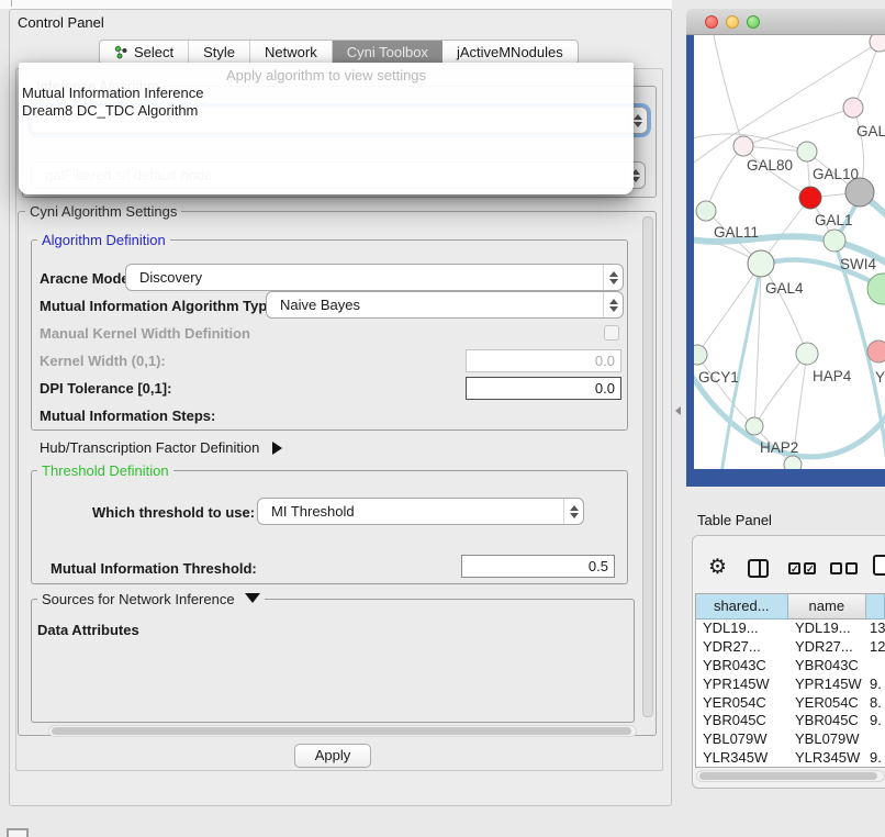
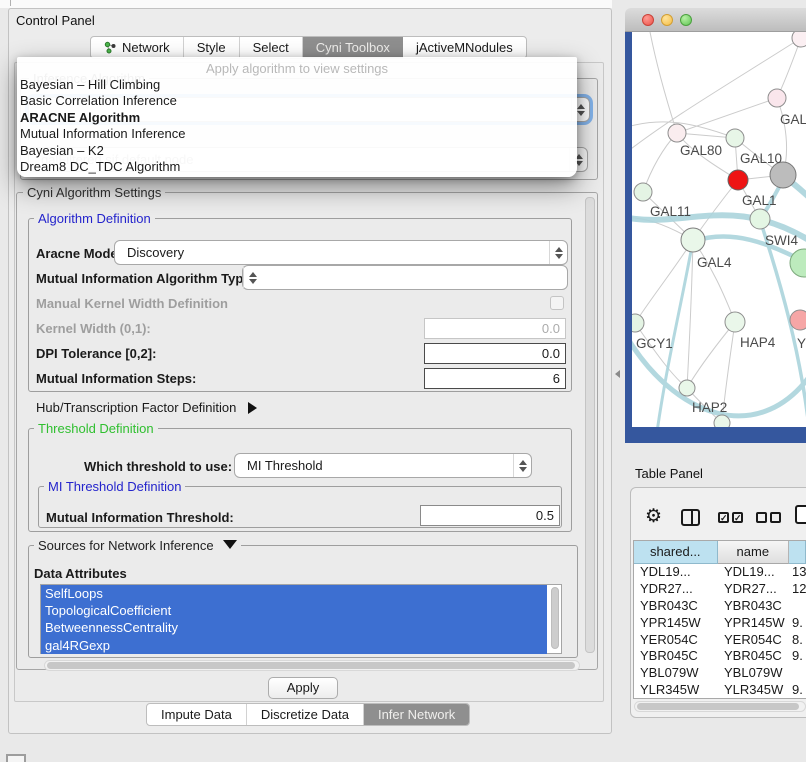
  Control Panel
- Select
+ Network
  Style
- Network
+ Select
  Cyni Toolbox
  jActiveMNodules
  Apply algorithm to view settings
+ Bayesian – Hill Climbing
+ Basic Correlation Inference
+ ARACNE Algorithm
  Mutual Information Inference
+ Bayesian – K2
  Dream8 DC_TDC Algorithm
  Cyni Algorithm Settings
  Algorithm Definition
  Aracne Mod
  Discovery
  Mutual Information Algorithm Typ
- Naive Bayes
  Manual Kernel Width Definition
  Kernel Width (0,1):
  0.0
- DPI Tolerance [0,1]:
+ DPI Tolerance [0,2]:
  0.0
  Mutual Information Steps:
+ 6
  Hub/Transcription Factor Definition
  Threshold Definition
  Which threshold to use:
  MI Threshold
+ MI Threshold Definition
  Mutual Information Threshold:
  0.5
  Sources for Network Inference
  Data Attributes
+ SelfLoops
+ TopologicalCoefficient
+ BetweennessCentrality
+ gal4RGexp
  Apply
+ Impute Data
+ Discretize Data
+ Infer Network
  GAL
  GAL80
  GAL10
  GAL1
  GAL11
  SWI4
  GAL4
  GCY1
  HAP4
  Y
  HAP2
  Table Panel
  ⚙
  ✓
  ✓
  shared...
  name
  YDL19...
  YDL19...
  13
  YDR27...
  YDR27...
  12
  YBR043C
  YBR043C
  YPR145W
  YPR145W
  9.
  YER054C
  YER054C
  8.
  YBR045C
  YBR045C
  9.
  YBL079W
  YBL079W
  YLR345W
  YLR345W
  9.
